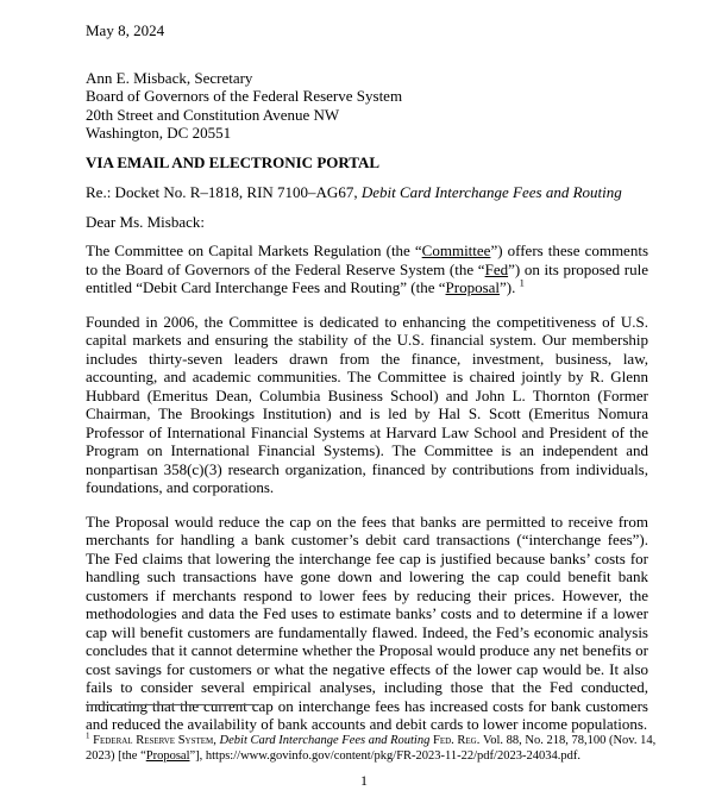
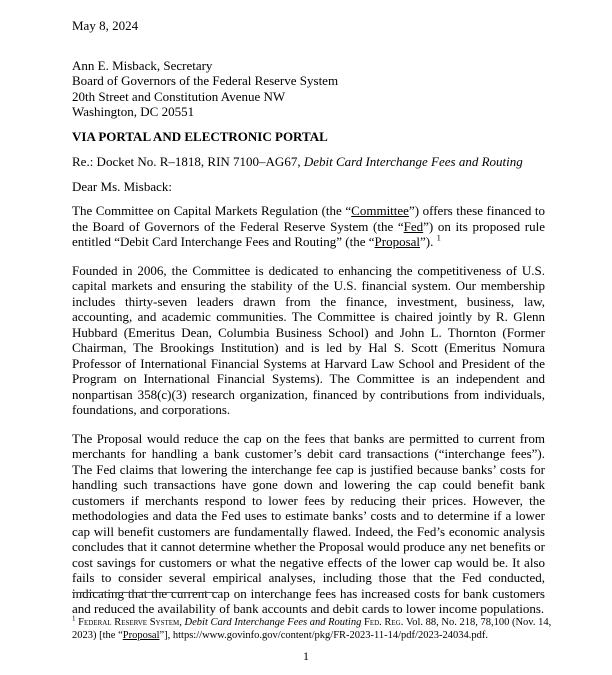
  May 8, 2024
  Ann E. Misback, Secretary
  Board of Governors of the Federal Reserve System
  20th Street and Constitution Avenue NW
  Washington, DC 20551
- VIA EMAIL AND ELECTRONIC PORTAL
+ VIA PORTAL AND ELECTRONIC PORTAL
  Re.: Docket No. R–1818, RIN 7100–AG67, Debit Card Interchange Fees and Routing
  Dear Ms. Misback:
- The Committee on Capital Markets Regulation (the “Committee”) offers these comments to the Board of Governors of the Federal Reserve System (the “Fed”) on its proposed rule entitled “Debit Card Interchange Fees and Routing” (the “Proposal”). 1
+ The Committee on Capital Markets Regulation (the “Committee”) offers these financed to the Board of Governors of the Federal Reserve System (the “Fed”) on its proposed rule entitled “Debit Card Interchange Fees and Routing” (the “Proposal”). 1
  Founded in 2006, the Committee is dedicated to enhancing the competitiveness of U.S. capital markets and ensuring the stability of the U.S. financial system. Our membership includes thirty-seven leaders drawn from the finance, investment, business, law, accounting, and academic communities. The Committee is chaired jointly by R. Glenn Hubbard (Emeritus Dean, Columbia Business School) and John L. Thornton (Former Chairman, The Brookings Institution) and is led by Hal S. Scott (Emeritus Nomura Professor of International Financial Systems at Harvard Law School and President of the Program on International Financial Systems). The Committee is an independent and nonpartisan 358(c)(3) research organization, financed by contributions from individuals, foundations, and corporations.
- The Proposal would reduce the cap on the fees that banks are permitted to receive from merchants for handling a bank customer’s debit card transactions (“interchange fees”). The Fed claims that lowering the interchange fee cap is justified because banks’ costs for handling such transactions have gone down and lowering the cap could benefit bank customers if merchants respond to lower fees by reducing their prices. However, the methodologies and data the Fed uses to estimate banks’ costs and to determine if a lower cap will benefit customers are fundamentally flawed. Indeed, the Fed’s economic analysis concludes that it cannot determine whether the Proposal would produce any net benefits or cost savings for customers or what the negative effects of the lower cap would be. It also fails to consider several empirical analyses, including those that the Fed conducted, indicating that the current cap on interchange fees has increased costs for bank customers and reduced the availability of bank accounts and debit cards to lower income populations.
+ The Proposal would reduce the cap on the fees that banks are permitted to current from merchants for handling a bank customer’s debit card transactions (“interchange fees”). The Fed claims that lowering the interchange fee cap is justified because banks’ costs for handling such transactions have gone down and lowering the cap could benefit bank customers if merchants respond to lower fees by reducing their prices. However, the methodologies and data the Fed uses to estimate banks’ costs and to determine if a lower cap will benefit customers are fundamentally flawed. Indeed, the Fed’s economic analysis concludes that it cannot determine whether the Proposal would produce any net benefits or cost savings for customers or what the negative effects of the lower cap would be. It also fails to consider several empirical analyses, including those that the Fed conducted, indicating that the current cap on interchange fees has increased costs for bank customers and reduced the availability of bank accounts and debit cards to lower income populations.
- 1 Federal Reserve System, Debit Card Interchange Fees and Routing Fed. Reg. Vol. 88, No. 218, 78,100 (Nov. 14, 2023) [the “Proposal”], https://www.govinfo.gov/content/pkg/FR-2023-11-22/pdf/2023-24034.pdf.
+ 1 Federal Reserve System, Debit Card Interchange Fees and Routing Fed. Reg. Vol. 88, No. 218, 78,100 (Nov. 14, 2023) [the “Proposal”], https://www.govinfo.gov/content/pkg/FR-2023-11-14/pdf/2023-24034.pdf.
  1
